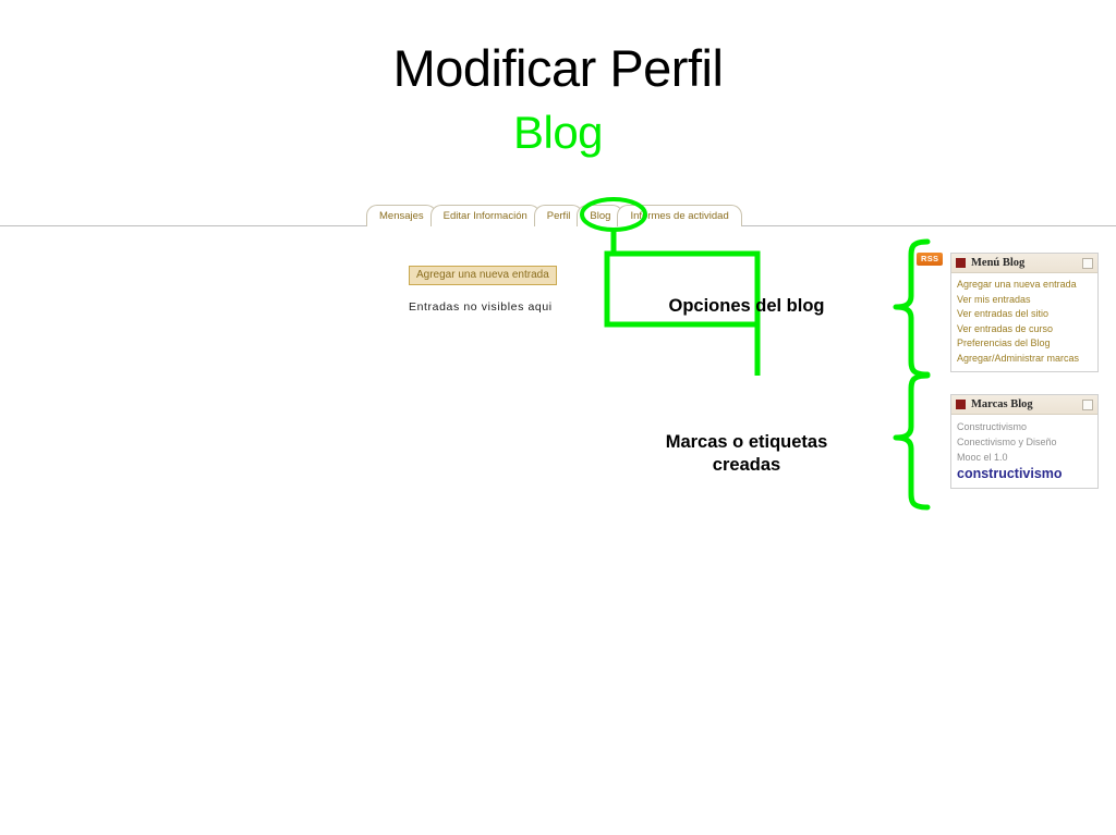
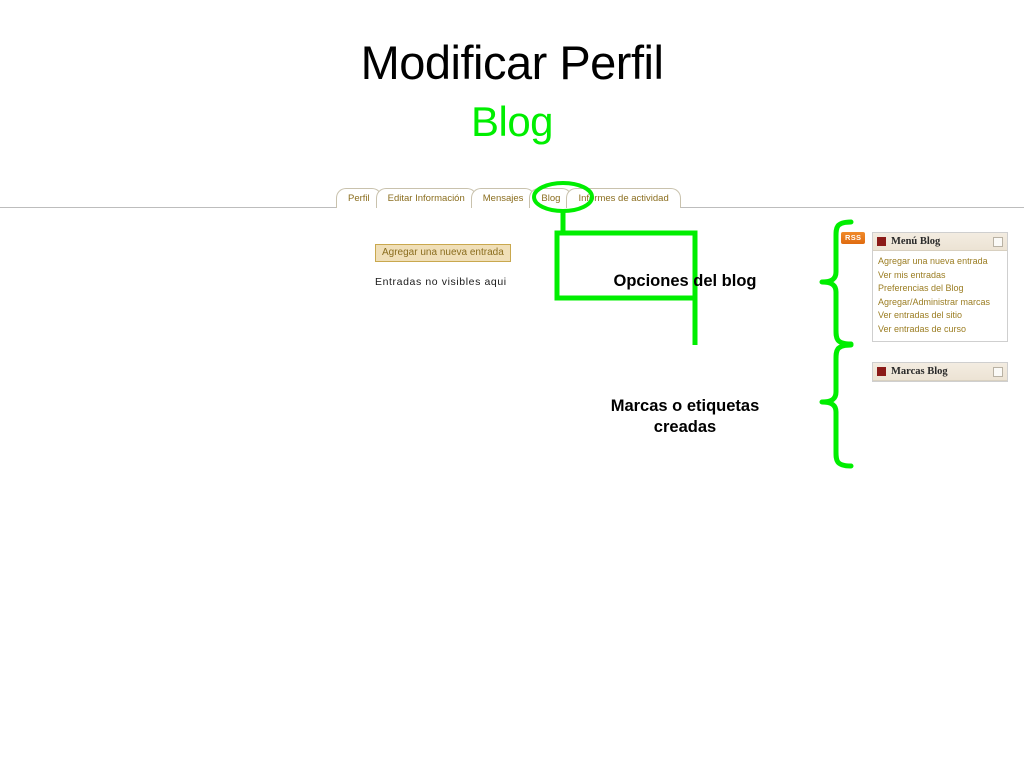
  Modificar Perfil
  Blog
- Mensajes
+ Perfil
  Editar Información
- Perfil
+ Mensajes
  Blog
  Infrmes de actividad
  Agregar una nueva entrada
  Entradas no visibles aqui
  RSS
  Menú Blog
  Agregar una nueva entrada
  Ver mis entradas
- Ver entradas del sitio
+ Preferencias del Blog
- Ver entradas de curso
+ Agregar/Administrar marcas
- Preferencias del Blog
+ Ver entradas del sitio
- Agregar/Administrar marcas
+ Ver entradas de curso
  Marcas Blog
- Constructivismo
- Conectivismo y Diseño
- Mooc el 1.0
- constructivismo
  Opciones del blog
  Marcas o etiquetas
  creadas
